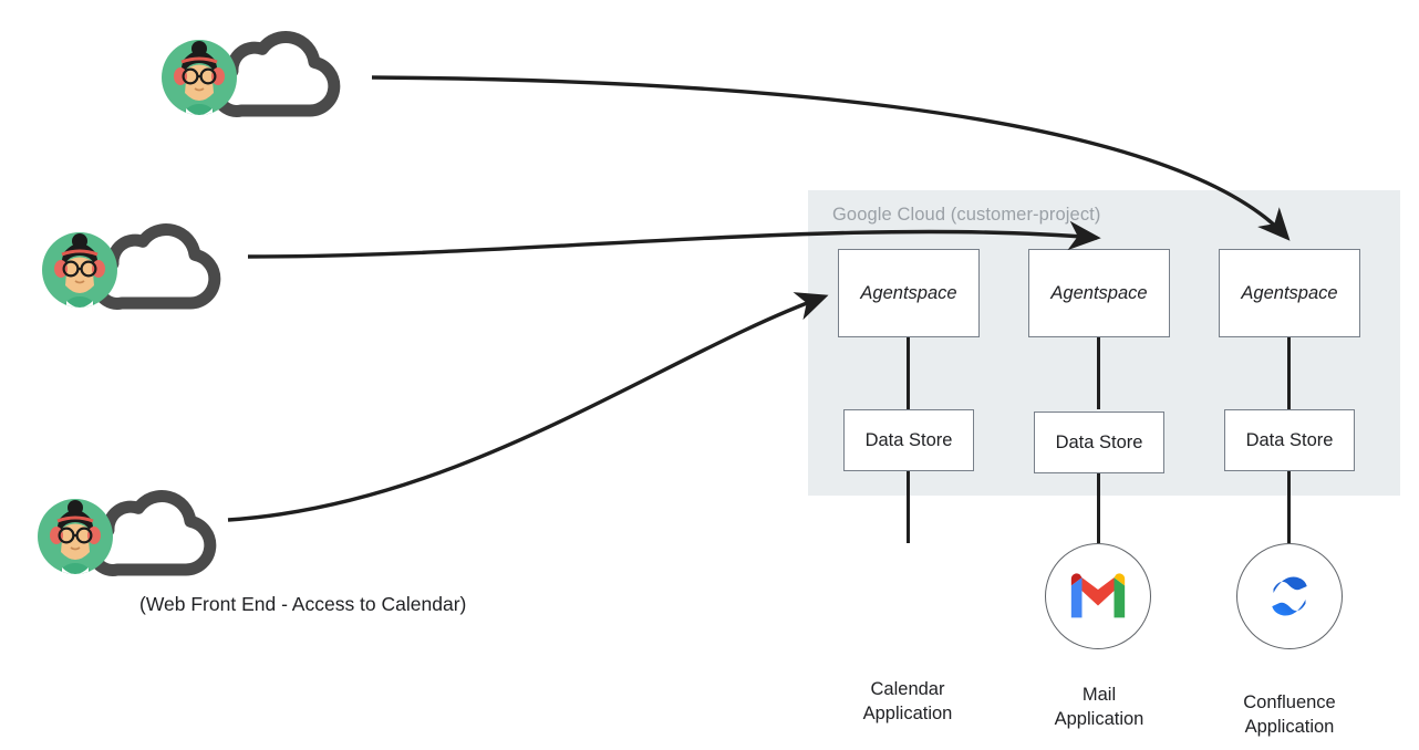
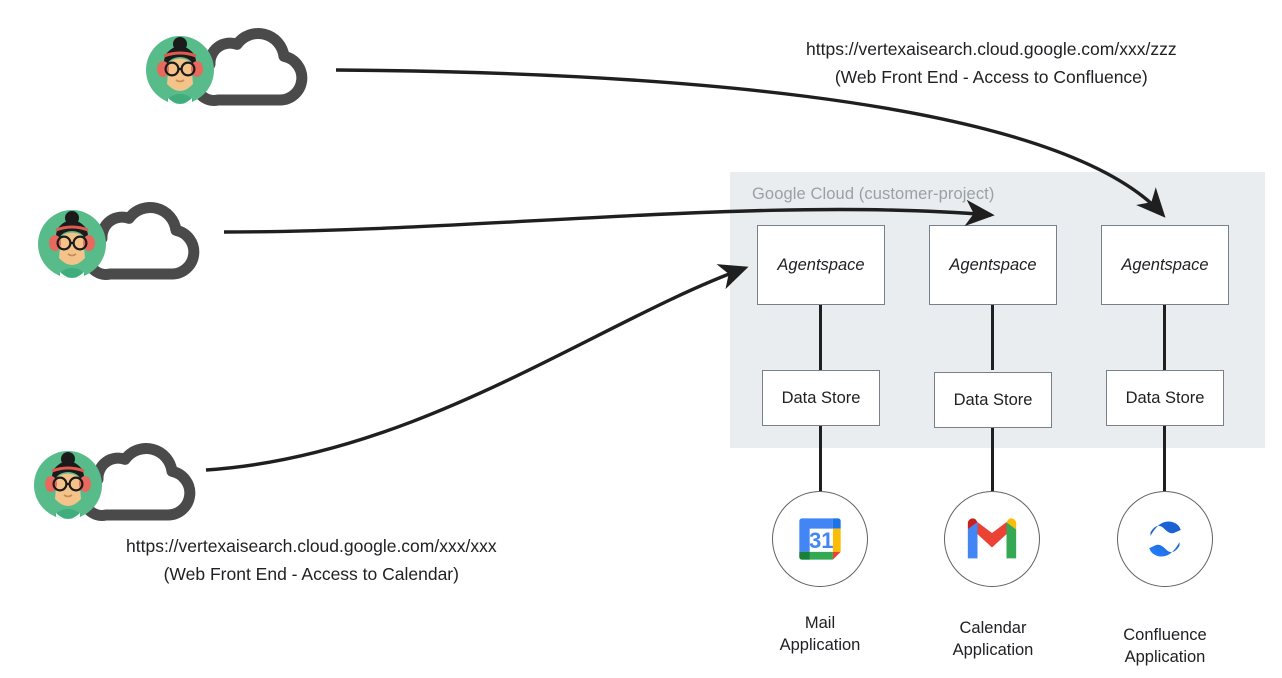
  Google Cloud (customer-project)
  Agentspace
  Agentspace
  Agentspace
  Data Store
  Data Store
  Data Store
+ 31
- Calendar
+ Mail
  Application
- Mail
+ Calendar
  Application
  Confluence
  Application
+ https://vertexaisearch.cloud.google.com/xxx/zzz
+ (Web Front End - Access to Confluence)
+ https://vertexaisearch.cloud.google.com/xxx/xxx
  (Web Front End - Access to Calendar)
